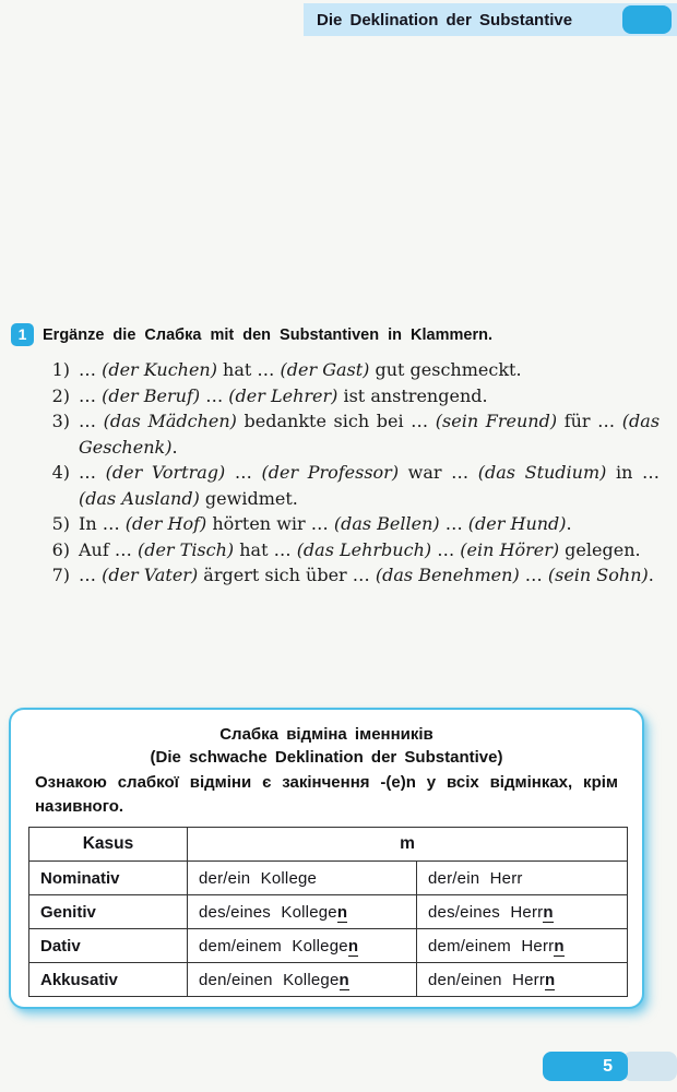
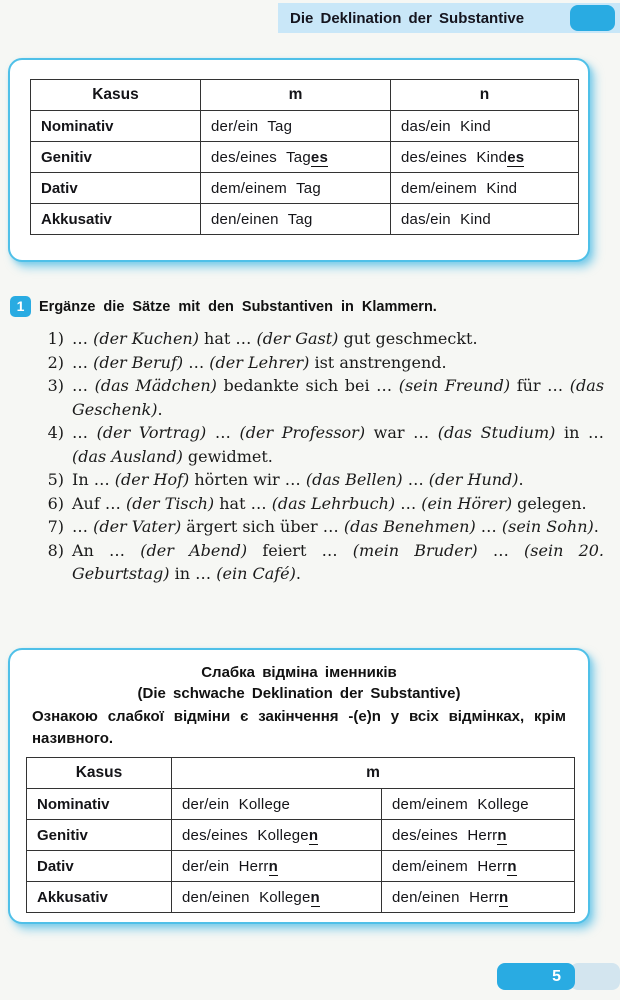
  Die Deklination der Substantive
+ Kasus	m	n
+ Nominativ	der/ein Tag	das/ein Kind
+ Genitiv	des/eines Tages	des/eines Kindes
+ Dativ	dem/einem Tag	dem/einem Kind
+ Akkusativ	den/einen Tag	das/ein Kind
  1
- Ergänze die Слабка mit den Substantiven in Klammern.
+ Ergänze die Sätze mit den Substantiven in Klammern.
  1)
  … (der Kuchen) hat … (der Gast) gut geschmeckt.
  2)
  … (der Beruf) … (der Lehrer) ist anstrengend.
  3)
  … (das Mädchen) bedankte sich bei … (sein Freund) für … (das Geschenk).
  4)
  … (der Vortrag) … (der Professor) war … (das Studium) in … (das Ausland) gewidmet.
  5)
  In … (der Hof) hörten wir … (das Bellen) … (der Hund).
  6)
  Auf … (der Tisch) hat … (das Lehrbuch) … (ein Hörer) gelegen.
  7)
  … (der Vater) ärgert sich über … (das Benehmen) … (sein Sohn).
+ 8)
+ An … (der Abend) feiert … (mein Bruder) … (sein 20. Geburtstag) in … (ein Café).
  Слабка відміна іменників
  (Die schwache Deklination der Substantive)
  Ознакою слабкої відміни є закінчення -(e)n у всіх відмінках, крім називного.
  Kasus	m
- Nominativ	der/ein Kollege	der/ein Herr
+ Nominativ	der/ein Kollege	dem/einem Kollege
  Genitiv	des/eines Kollegen	des/eines Herrn
- Dativ	dem/einem Kollegen	dem/einem Herrn
+ Dativ	der/ein Herrn	dem/einem Herrn
  Akkusativ	den/einen Kollegen	den/einen Herrn
  5
